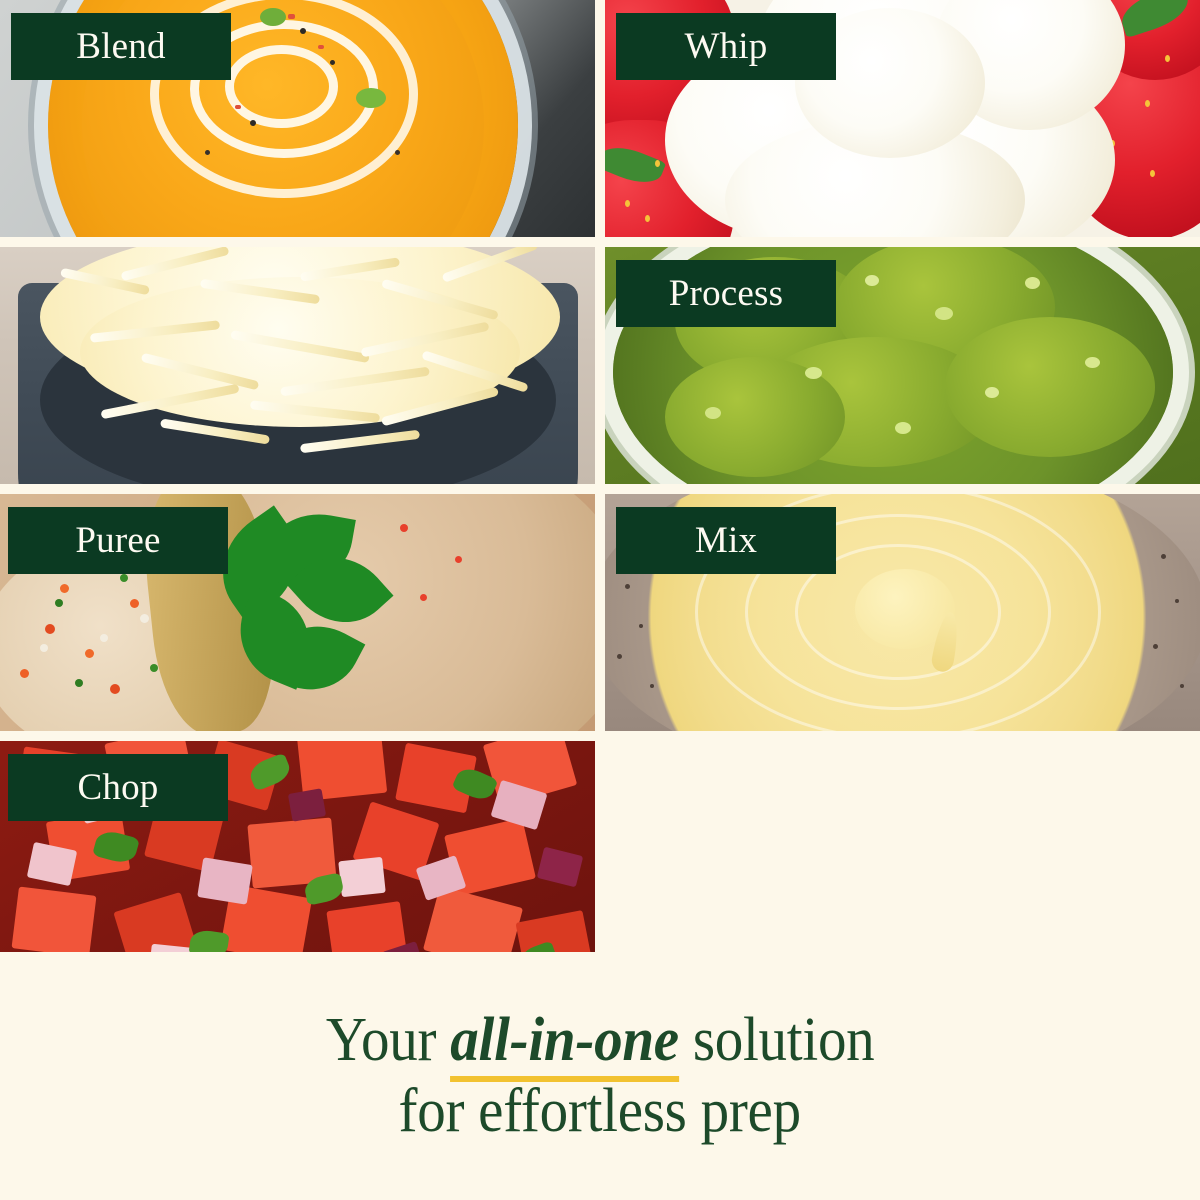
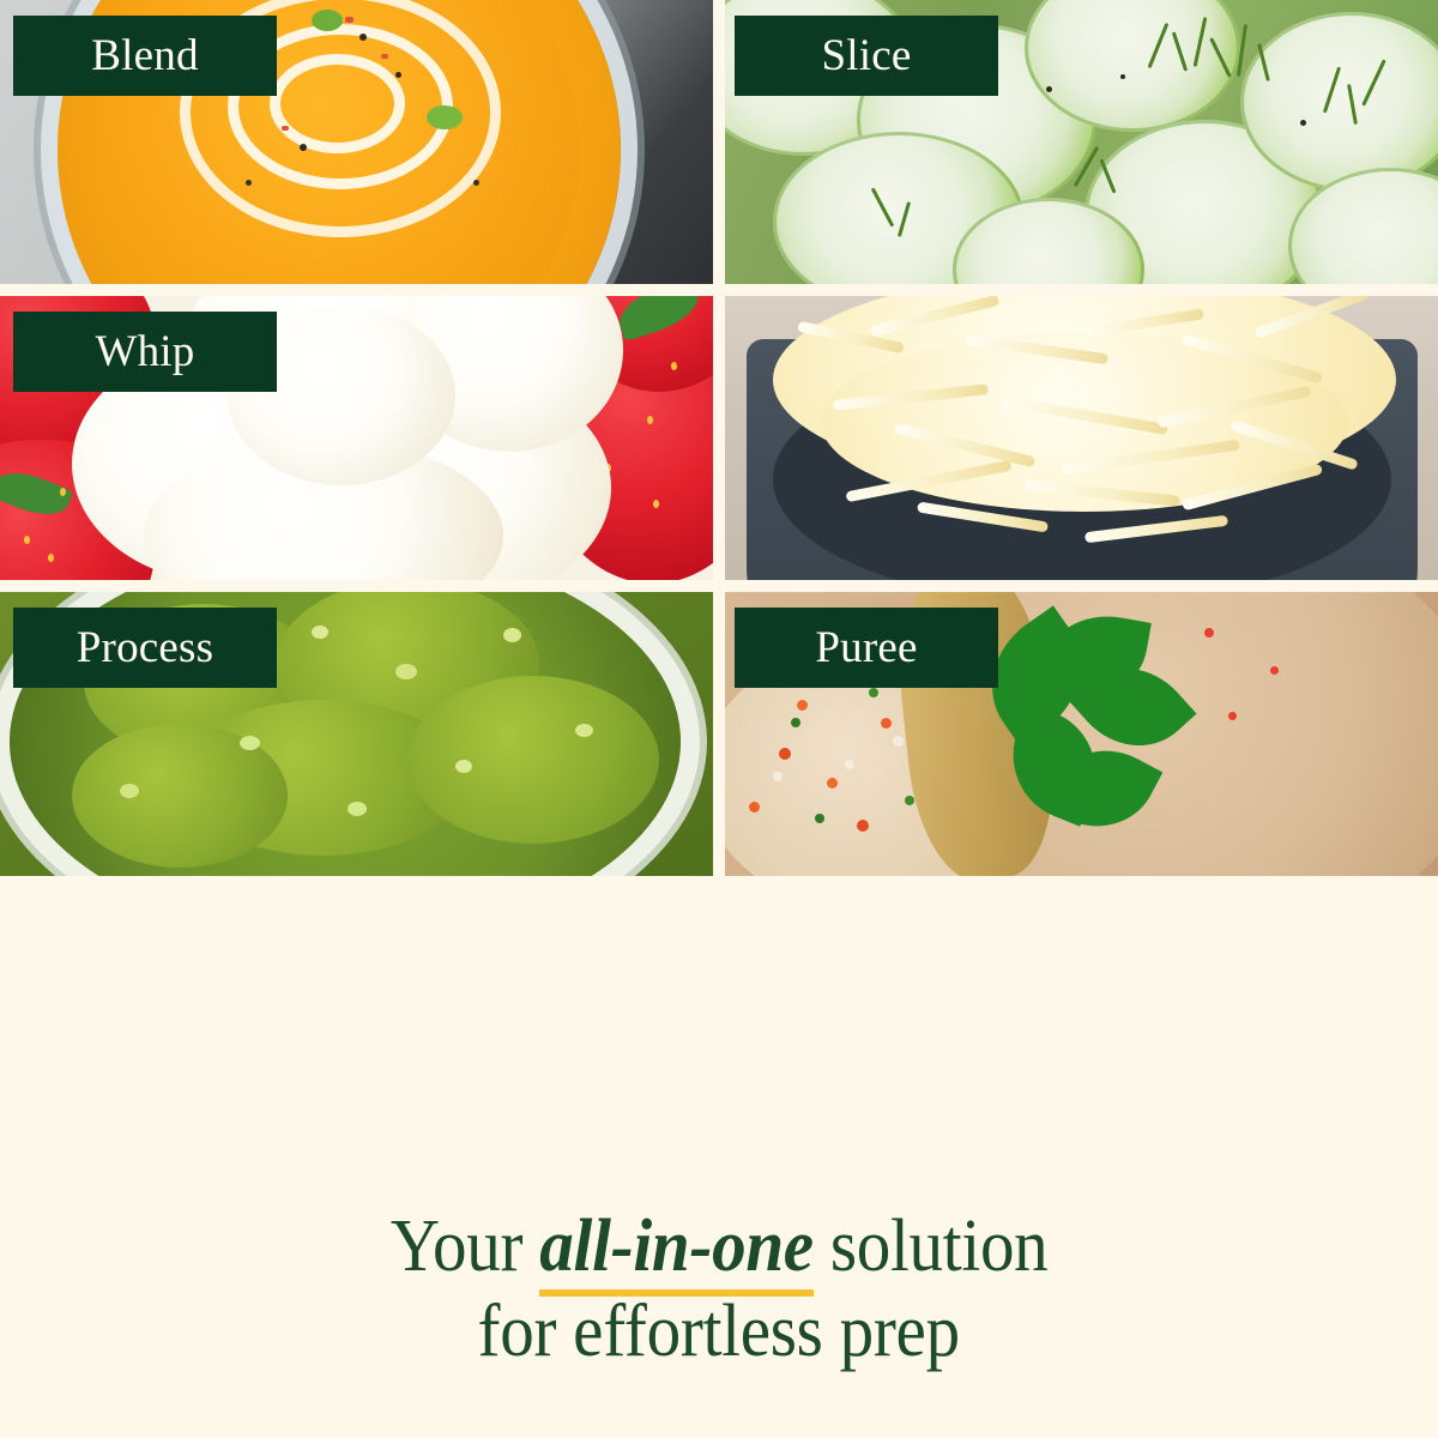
  Blend
+ Slice
  Whip
  Process
  Puree
- Mix
- Chop
  Your all-in-one solution
  for effortless prep
